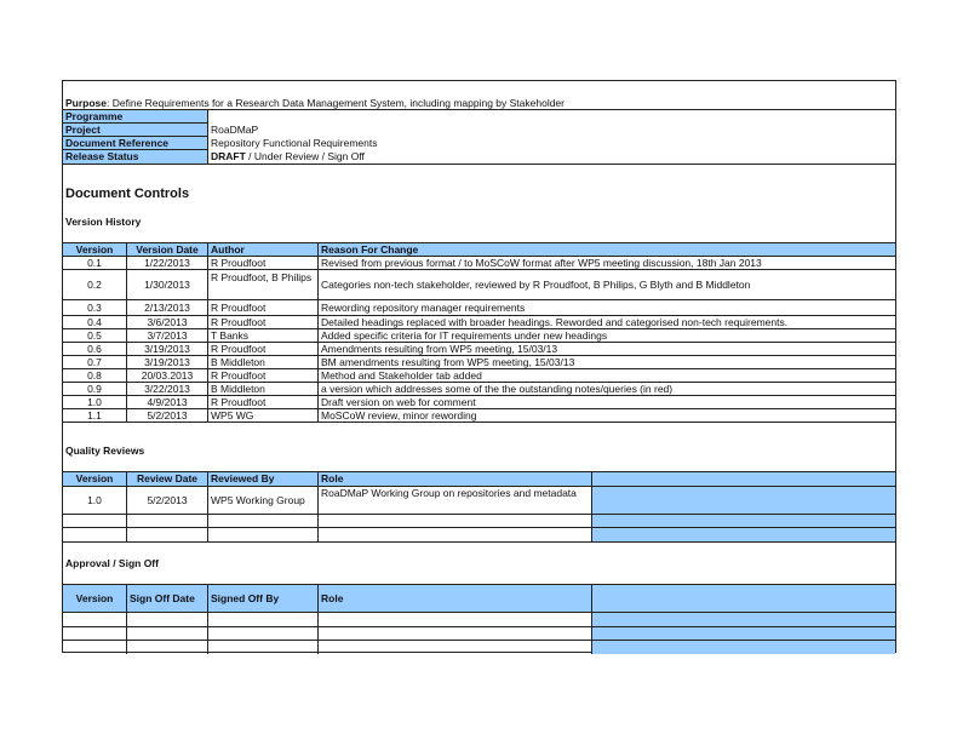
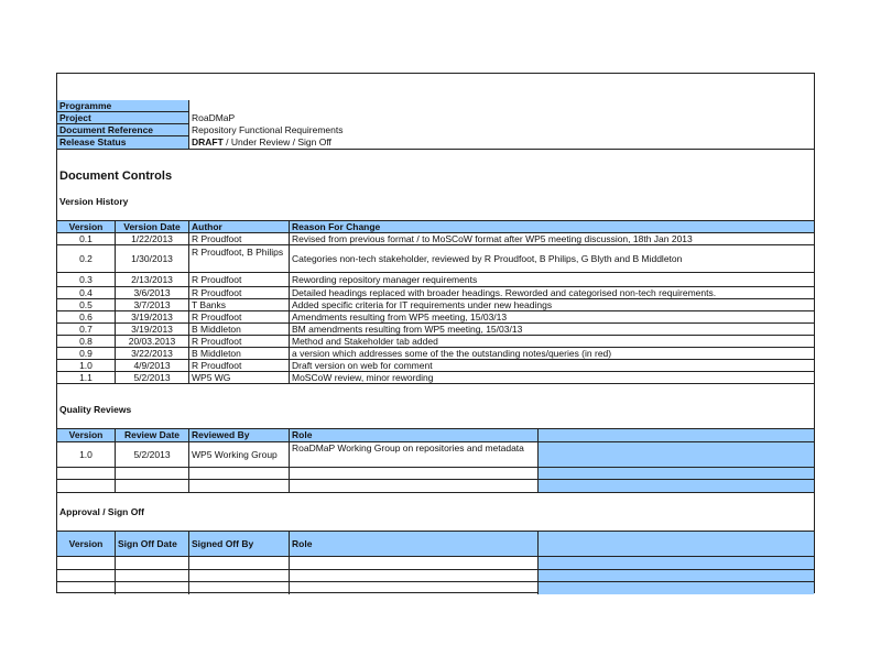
- Purpose: Define Requirements for a Research Data Management System, including mapping by Stakeholder
  Programme
  Project
  RoaDMaP
  Document Reference
  Repository Functional Requirements
  Release Status
  DRAFT / Under Review / Sign Off
  Document Controls
  Version History
  Version
  Version Date
  Author
  Reason For Change
  0.1
  1/22/2013
  R Proudfoot
  Revised from previous format / to MoSCoW format after WP5 meeting discussion, 18th Jan 2013
  0.2
  1/30/2013
  R Proudfoot, B Philips
  Categories non-tech stakeholder, reviewed by R Proudfoot, B Philips, G Blyth and B Middleton
  0.3
  2/13/2013
  R Proudfoot
  Rewording repository manager requirements
  0.4
  3/6/2013
  R Proudfoot
  Detailed headings replaced with broader headings. Reworded and categorised non-tech requirements.
  0.5
  3/7/2013
  T Banks
  Added specific criteria for IT requirements under new headings
  0.6
  3/19/2013
  R Proudfoot
  Amendments resulting from WP5 meeting, 15/03/13
  0.7
  3/19/2013
  B Middleton
  BM amendments resulting from WP5 meeting, 15/03/13
  0.8
  20/03.2013
  R Proudfoot
  Method and Stakeholder tab added
  0.9
  3/22/2013
  B Middleton
  a version which addresses some of the the outstanding notes/queries (in red)
  1.0
  4/9/2013
  R Proudfoot
  Draft version on web for comment
  1.1
  5/2/2013
  WP5 WG
  MoSCoW review, minor rewording
  Quality Reviews
  Version
  Review Date
  Reviewed By
  Role
  1.0
  5/2/2013
  WP5 Working Group
  RoaDMaP Working Group on repositories and metadata
  Approval / Sign Off
  Version
  Sign Off Date
  Signed Off By
  Role
